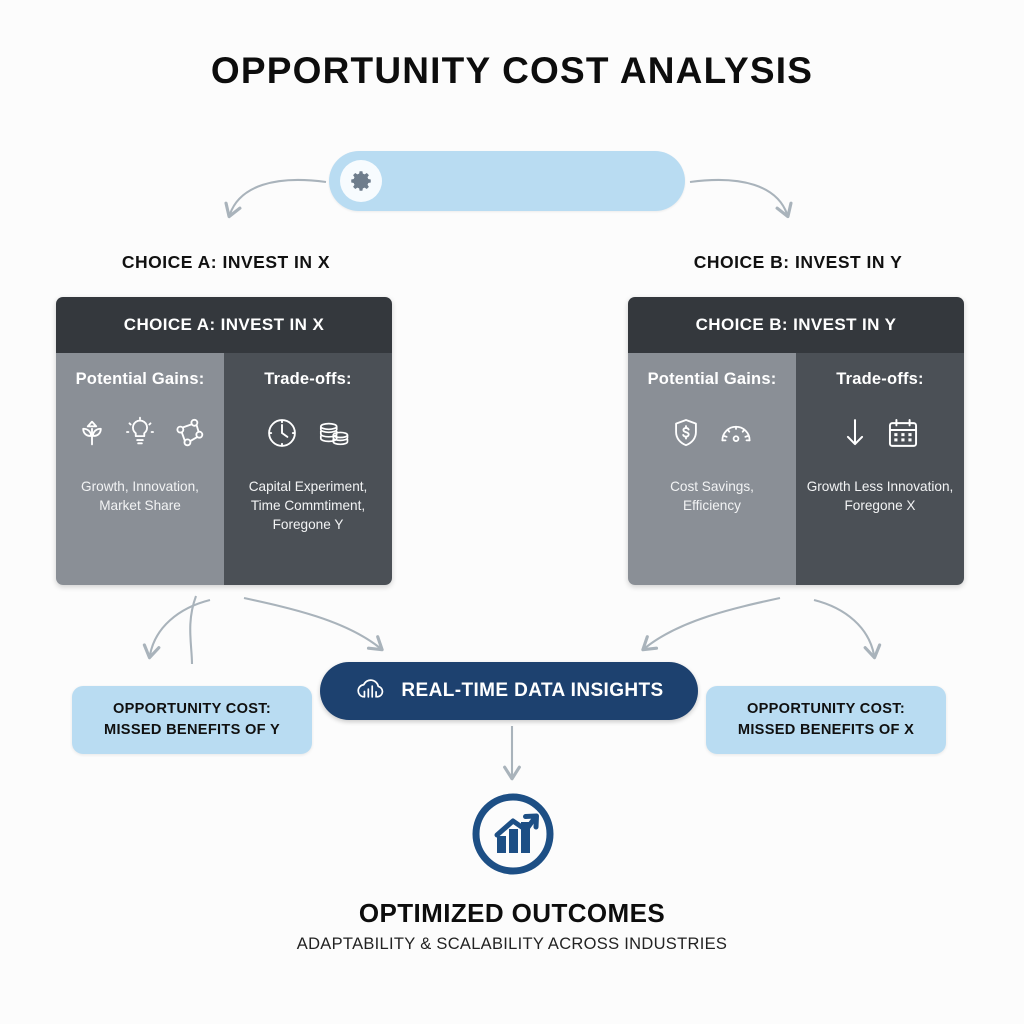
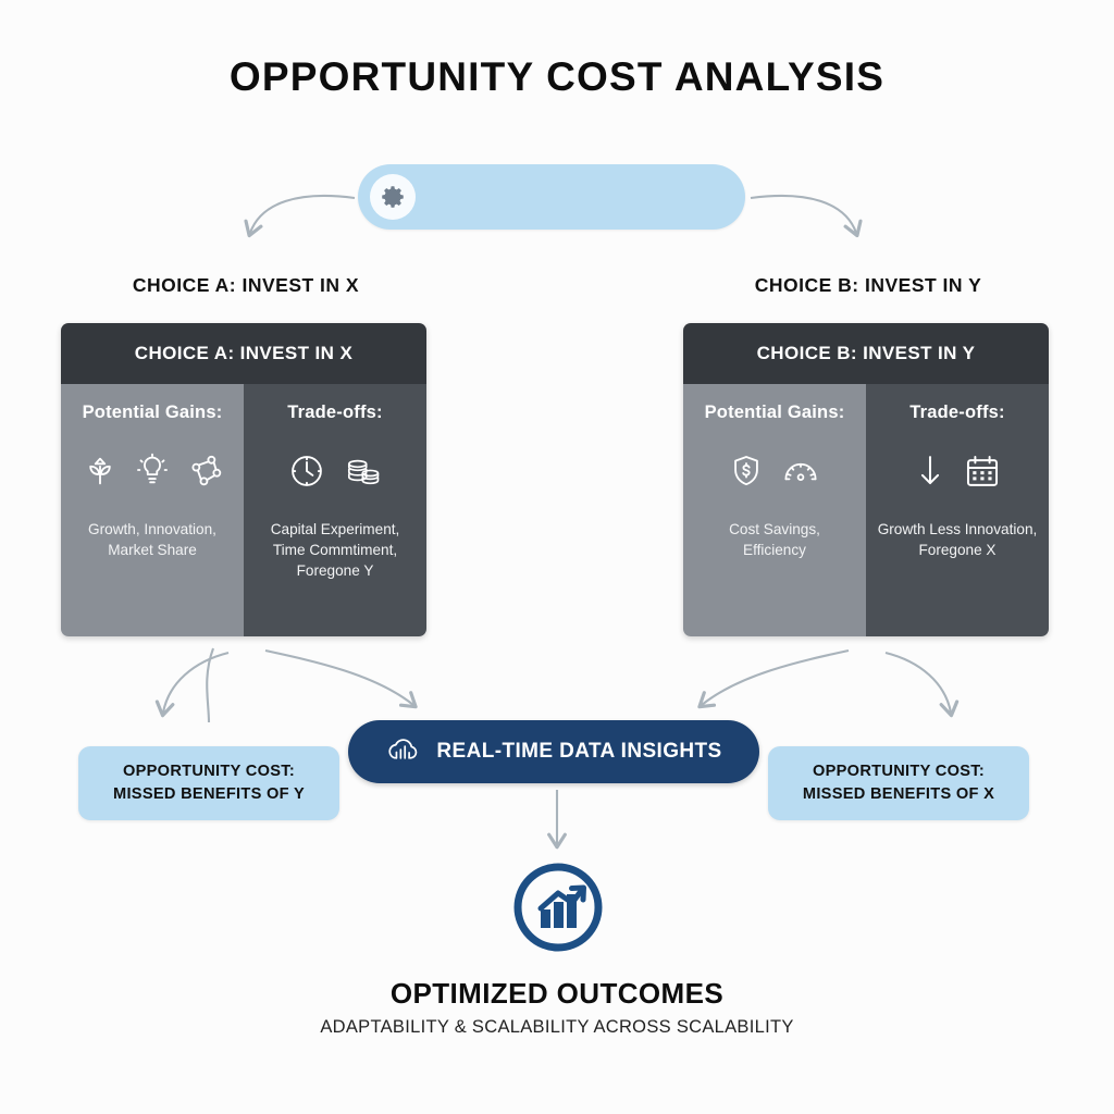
  OPPORTUNITY COST ANALYSIS
  CHOICE A: INVEST IN X
  CHOICE B: INVEST IN Y
  CHOICE A: INVEST IN X
  Potential Gains:
  Growth, Innovation,
  Market Share
  Trade-offs:
  Capital Experiment,
  Time Commtiment,
  Foregone Y
  CHOICE B: INVEST IN Y
  Potential Gains:
  Cost Savings,
  Efficiency
  Trade-offs:
  Growth Less Innovation,
  Foregone X
  OPPORTUNITY COST:
  MISSED BENEFITS OF Y
  OPPORTUNITY COST:
  MISSED BENEFITS OF X
  REAL-TIME DATA INSIGHTS
  OPTIMIZED OUTCOMES
- ADAPTABILITY & SCALABILITY ACROSS INDUSTRIES
+ ADAPTABILITY & SCALABILITY ACROSS SCALABILITY
